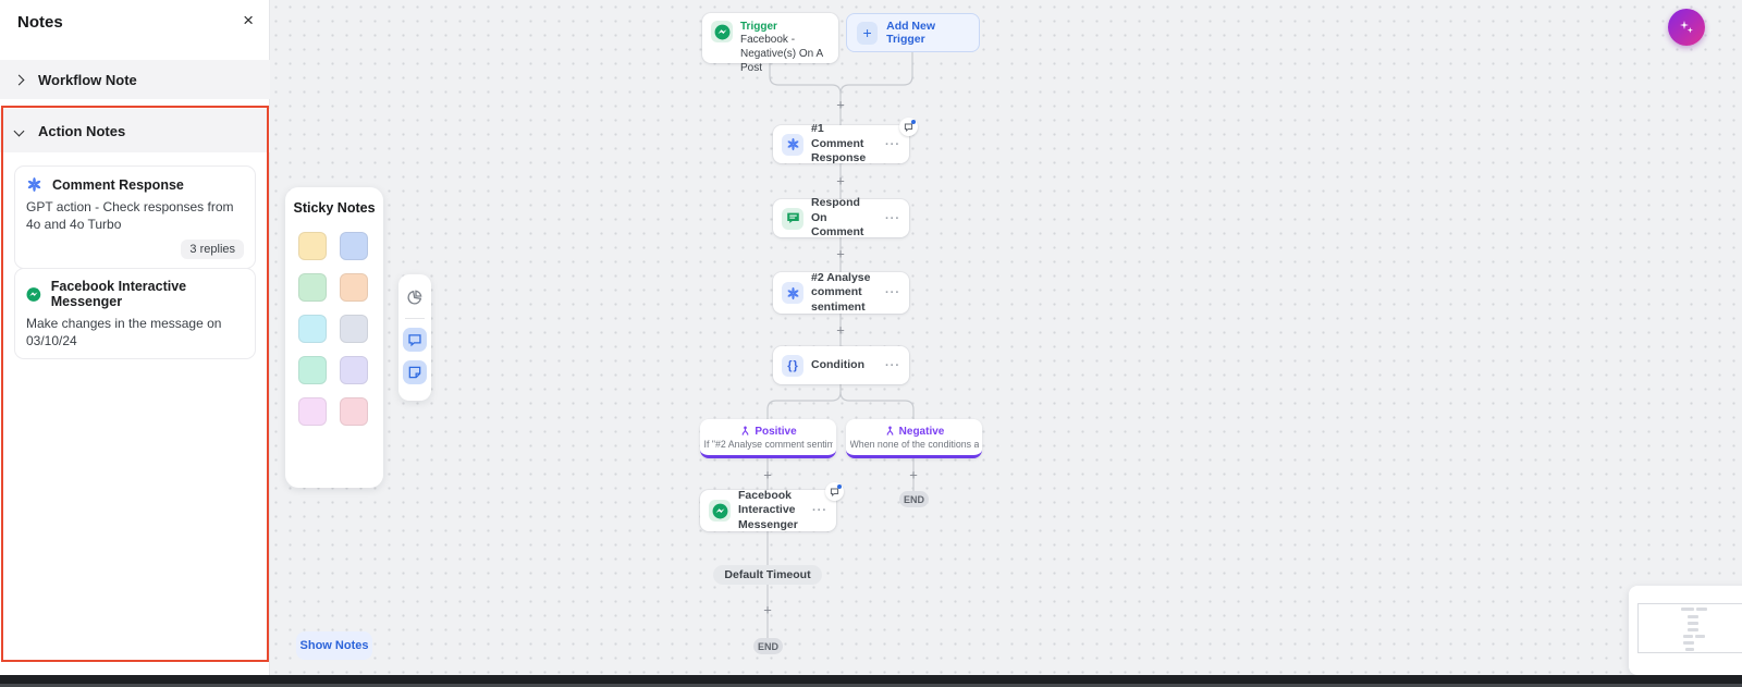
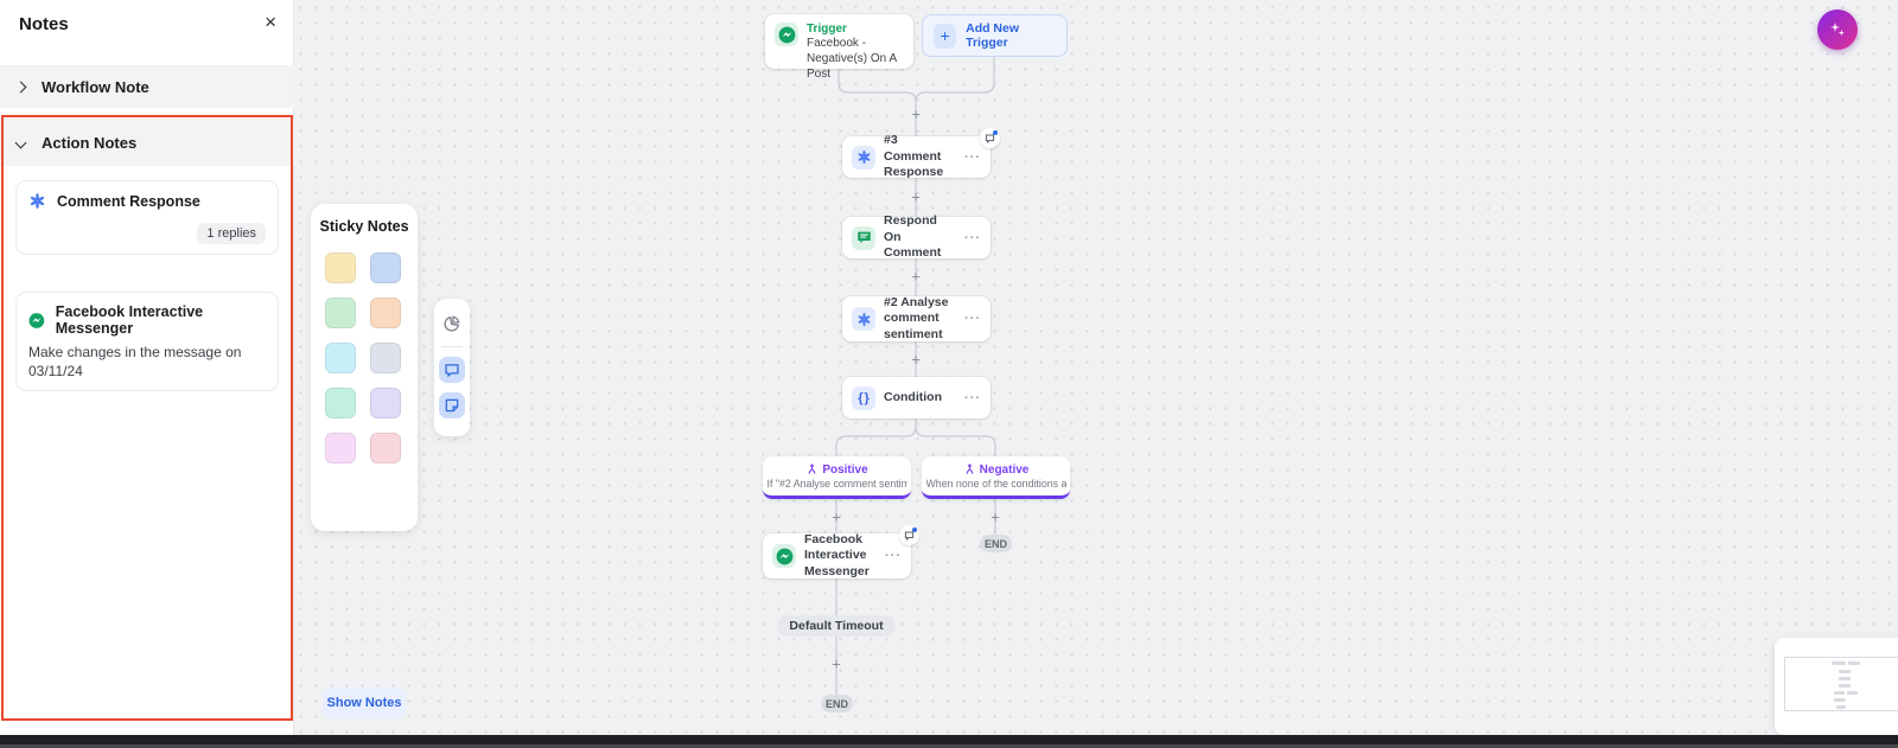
  +
  +
  +
  +
  +
  +
  +
  Trigger
  Facebook - Negative(s) On A Post
  +
  Add New Trigger
- #1 Comment Response
+ #3 Comment Response
  ···
  Respond On Comment
  ···
  #2 Analyse comment sentiment
  ···
  { }
  Condition
  ···
  Positive
  If "#2 Analyse comment sentim
  Negative
  When none of the conditions a
  Facebook Interactive Messenger
  ···
  END
  Default Timeout
  END
  Sticky Notes
  Show Notes
  Notes
  ×
  Workflow Note
  Action Notes
  Comment Response
- GPT action - Check responses from 4o and 4o Turbo
- 3 replies
+ 1 replies
  Facebook Interactive Messenger
- Make changes in the message on 03/10/24
+ Make changes in the message on 03/11/24
